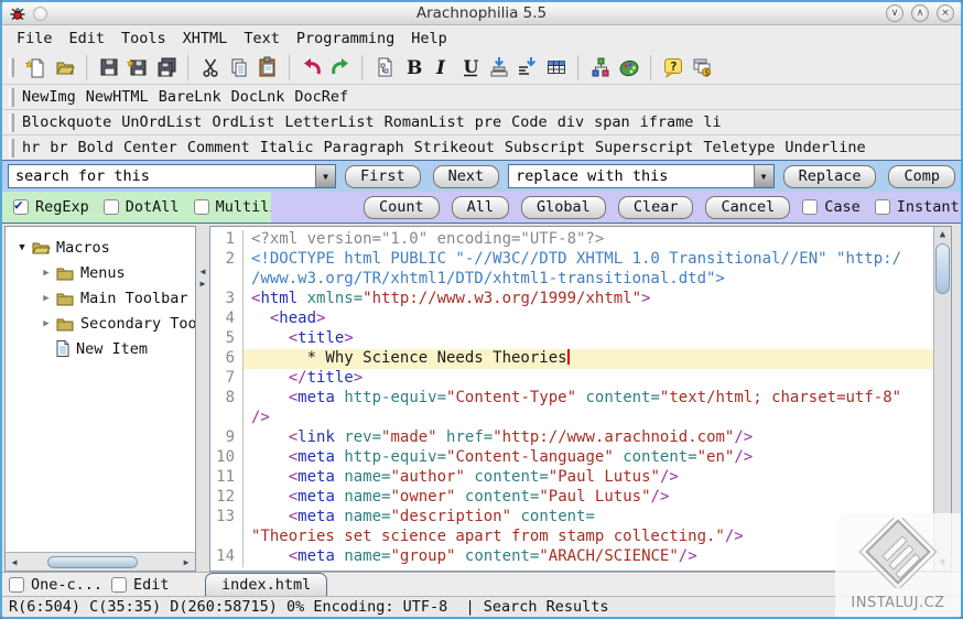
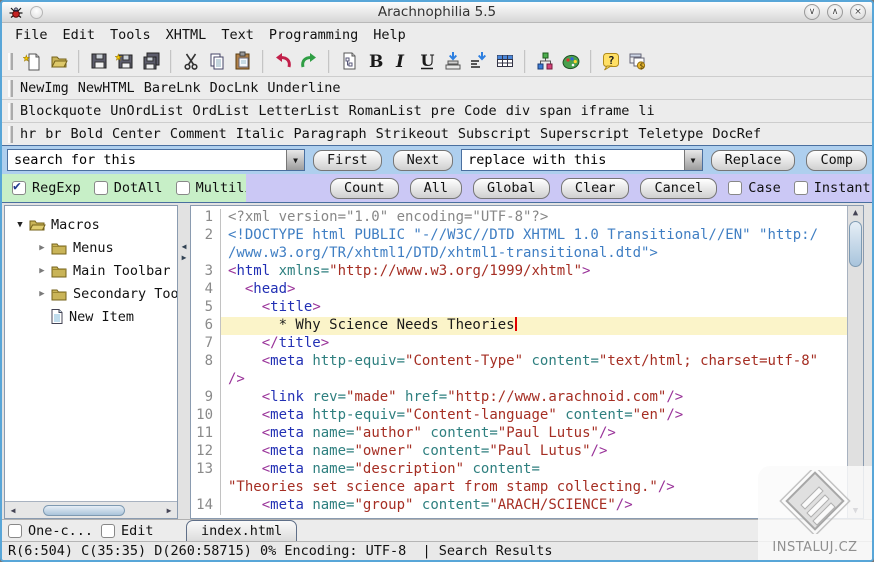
  Arachnophilia 5.5
  ∨
  ∧
  ×
  File
  Edit
  Tools
  XHTML
  Text
  Programming
  Help
  ★
  ★
  B
  I
  U
  ?
  $
  NewImg
  NewHTML
  BareLnk
  DocLnk
- DocRef
+ Underline
  Blockquote
  UnOrdList
  OrdList
  LetterList
  RomanList
  pre
  Code
  div
  span
  iframe
  li
  hr
  br
  Bold
  Center
  Comment
  Italic
  Paragraph
  Strikeout
  Subscript
  Superscript
  Teletype
- Underline
+ DocRef
  search for this
  ▼
  First
  Next
  replace with this
  ▼
  Replace
  Comp
  RegExp
  DotAll
  Count
  All
  Global
  Clear
  Cancel
  Case
  Instant
  ▼
  Macros
  ▶
  Menus
  ▶
  Main Toolbar
  ▶
  Secondary Too
  New Item
  ◀
  ▶
  ◀
  ▶
  1
  <?xml version="1.0" encoding="UTF-8"?>
  2
  <!DOCTYPE html PUBLIC "-//W3C//DTD XHTML 1.0 Transitional//EN" "http:/
  /www.w3.org/TR/xhtml1/DTD/xhtml1-transitional.dtd">
  3
  <html xmlns="http://www.w3.org/1999/xhtml">
  4
  <head>
  5
  <title>
  6
  * Why Science Needs Theories
  7
  </title>
  8
  <meta http-equiv="Content-Type" content="text/html; charset=utf-8"
  />
  9
  <link rev="made" href="http://www.arachnoid.com"/>
  10
  <meta http-equiv="Content-language" content="en"/>
  11
  <meta name="author" content="Paul Lutus"/>
  12
  <meta name="owner" content="Paul Lutus"/>
  13
  <meta name="description" content=
  "Theories set science apart from stamp collecting."/>
  14
  <meta name="group" content="ARACH/SCIENCE"/>
  ▲
  ▼
  One-c...
  Edit
  index.html
  R(6:504) C(35:35) D(260:58715) 0% Encoding: UTF-8 | Search Results
  INSTALUJ.CZ
